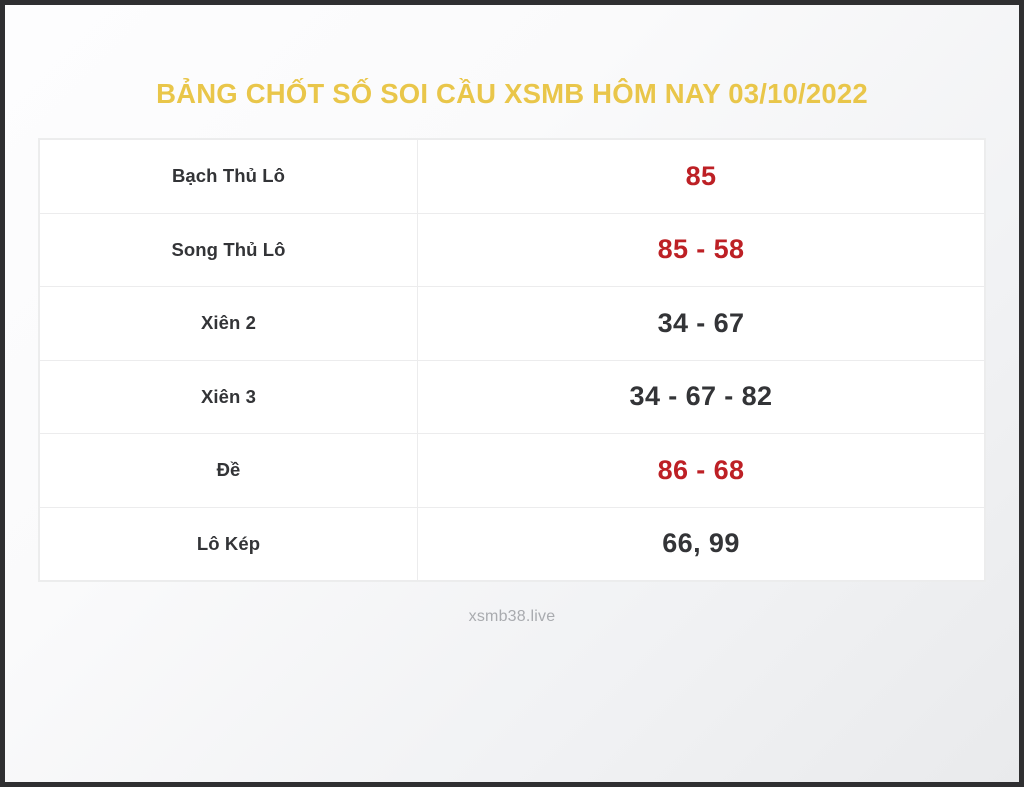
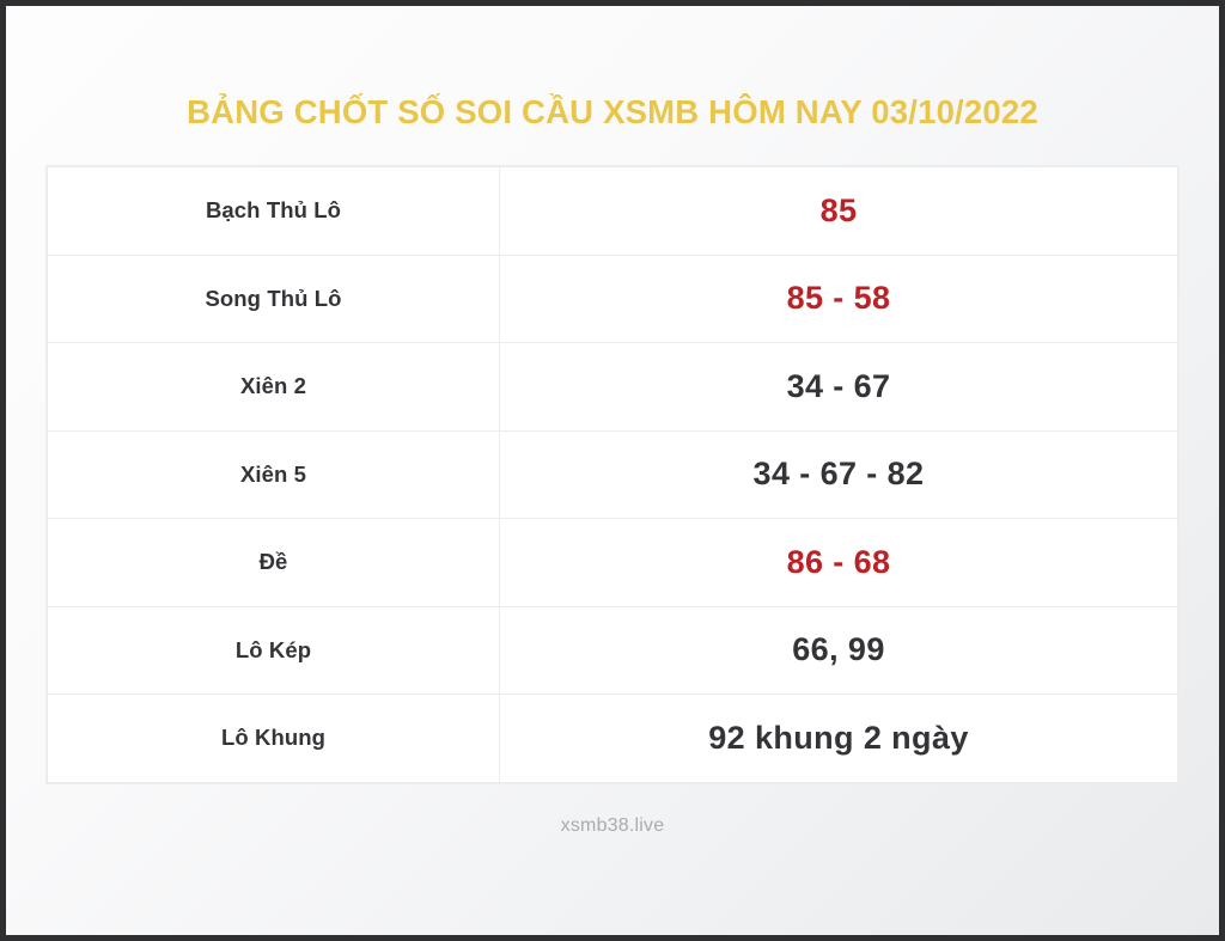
  BẢNG CHỐT SỐ SOI CẦU XSMB HÔM NAY 03/10/2022
  Bạch Thủ Lô	85
  Song Thủ Lô	85 - 58
  Xiên 2	34 - 67
- Xiên 3	34 - 67 - 82
+ Xiên 5	34 - 67 - 82
  Đề	86 - 68
  Lô Kép	66, 99
+ Lô Khung	92 khung 2 ngày
  xsmb38.live
